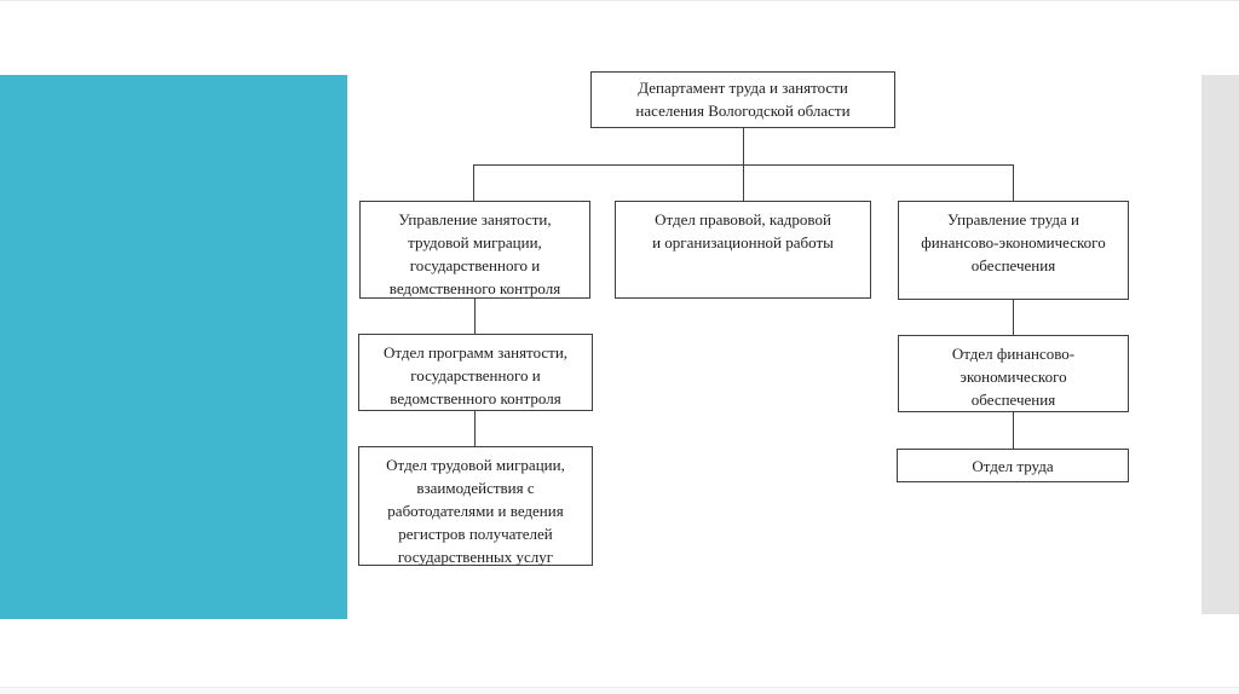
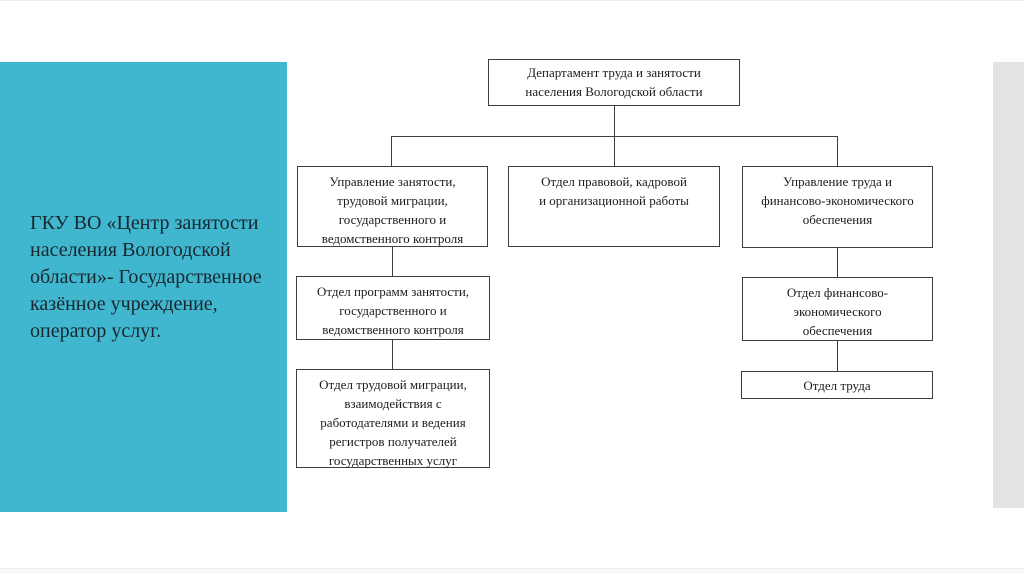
+ ГКУ ВО «Центр занятости
+ населения Вологодской
+ области»- Государственное
+ казённое учреждение,
+ оператор услуг.
  Департамент труда и занятости
  населения Вологодской области
  Управление занятости,
  трудовой миграции,
  государственного и
  ведомственного контроля
  Отдел правовой, кадровой
  и организационной работы
  Управление труда и
  финансово-экономического
  обеспечения
  Отдел программ занятости,
  государственного и
  ведомственного контроля
  Отдел трудовой миграции,
  взаимодействия с
  работодателями и ведения
  регистров получателей
  государственных услуг
  Отдел финансово-
  экономического
  обеспечения
  Отдел труда
